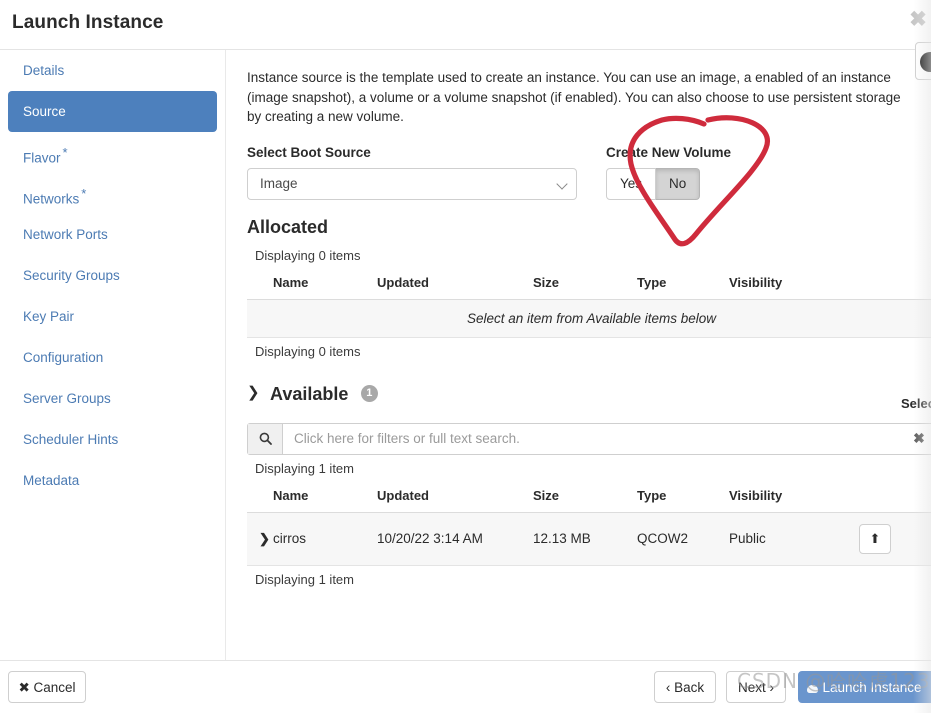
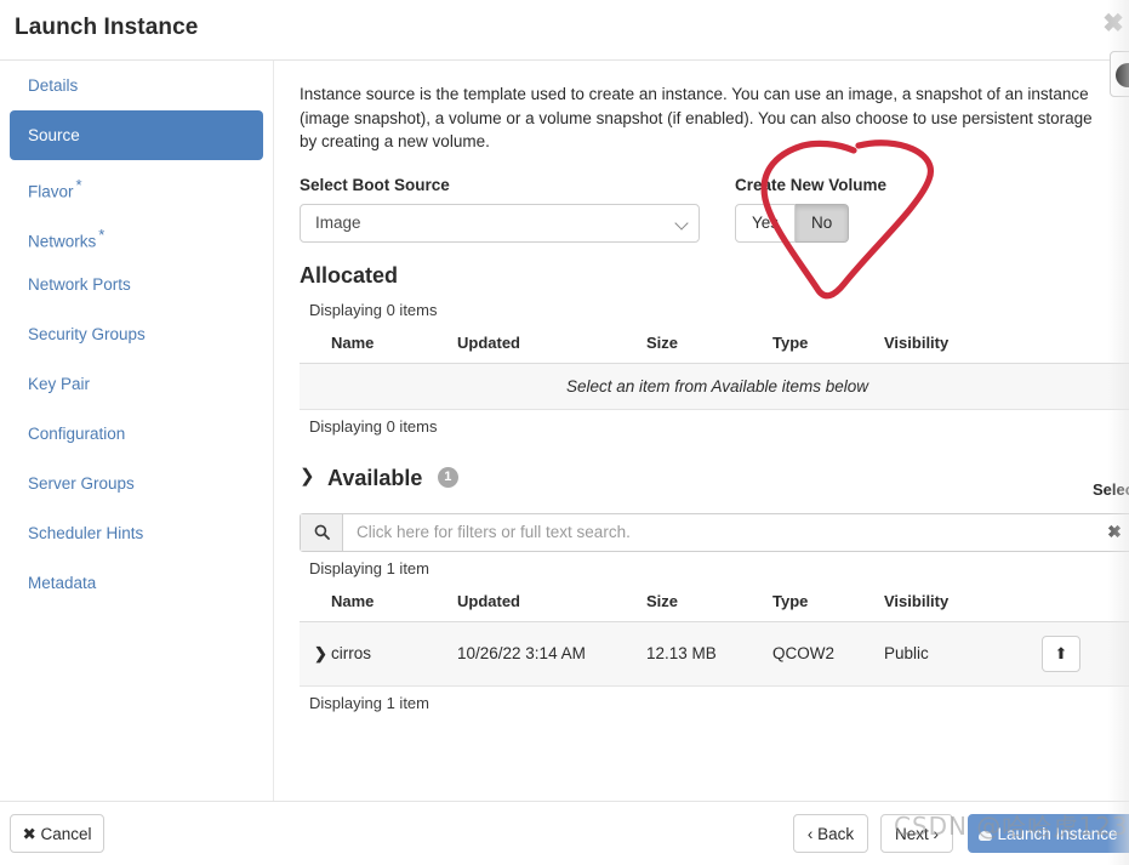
  Launch Instance
  Details
  Source
  Flavor *
  Networks *
  Network Ports
  Security Groups
  Key Pair
  Configuration
  Server Groups
  Scheduler Hints
  Metadata
- Instance source is the template used to create an instance. You can use an image, a enabled of an instance (image snapshot), a volume or a volume snapshot (if enabled). You can also choose to use persistent storage by creating a new volume.
+ Instance source is the template used to create an instance. You can use an image, a snapshot of an instance (image snapshot), a volume or a volume snapshot (if enabled). You can also choose to use persistent storage by creating a new volume.
  Select Boot Source
  Image
  Crete New Volume
  No
  Allocated
  Displaying 0 items
  	Name	Updated	Size	Type	Visibility
  Select an item from Available items below
  Displaying 0 items
  ❯ Available 1
  Click here for filters or full text search.
  Displaying 1 item
  	Name	Updated	Size	Type	Visibility
- ❯	cirros	10/20/22 3:14 AM	12.13 MB	QCOW2	Public	⬆
+ ❯	cirros	10/26/22 3:14 AM	12.13 MB	QCOW2	Public	⬆
  Displaying 1 item
  ✖ Cancel
  ‹ Back
  Next ›
  Launch Instanc
  CSDN @哈哈虎12
